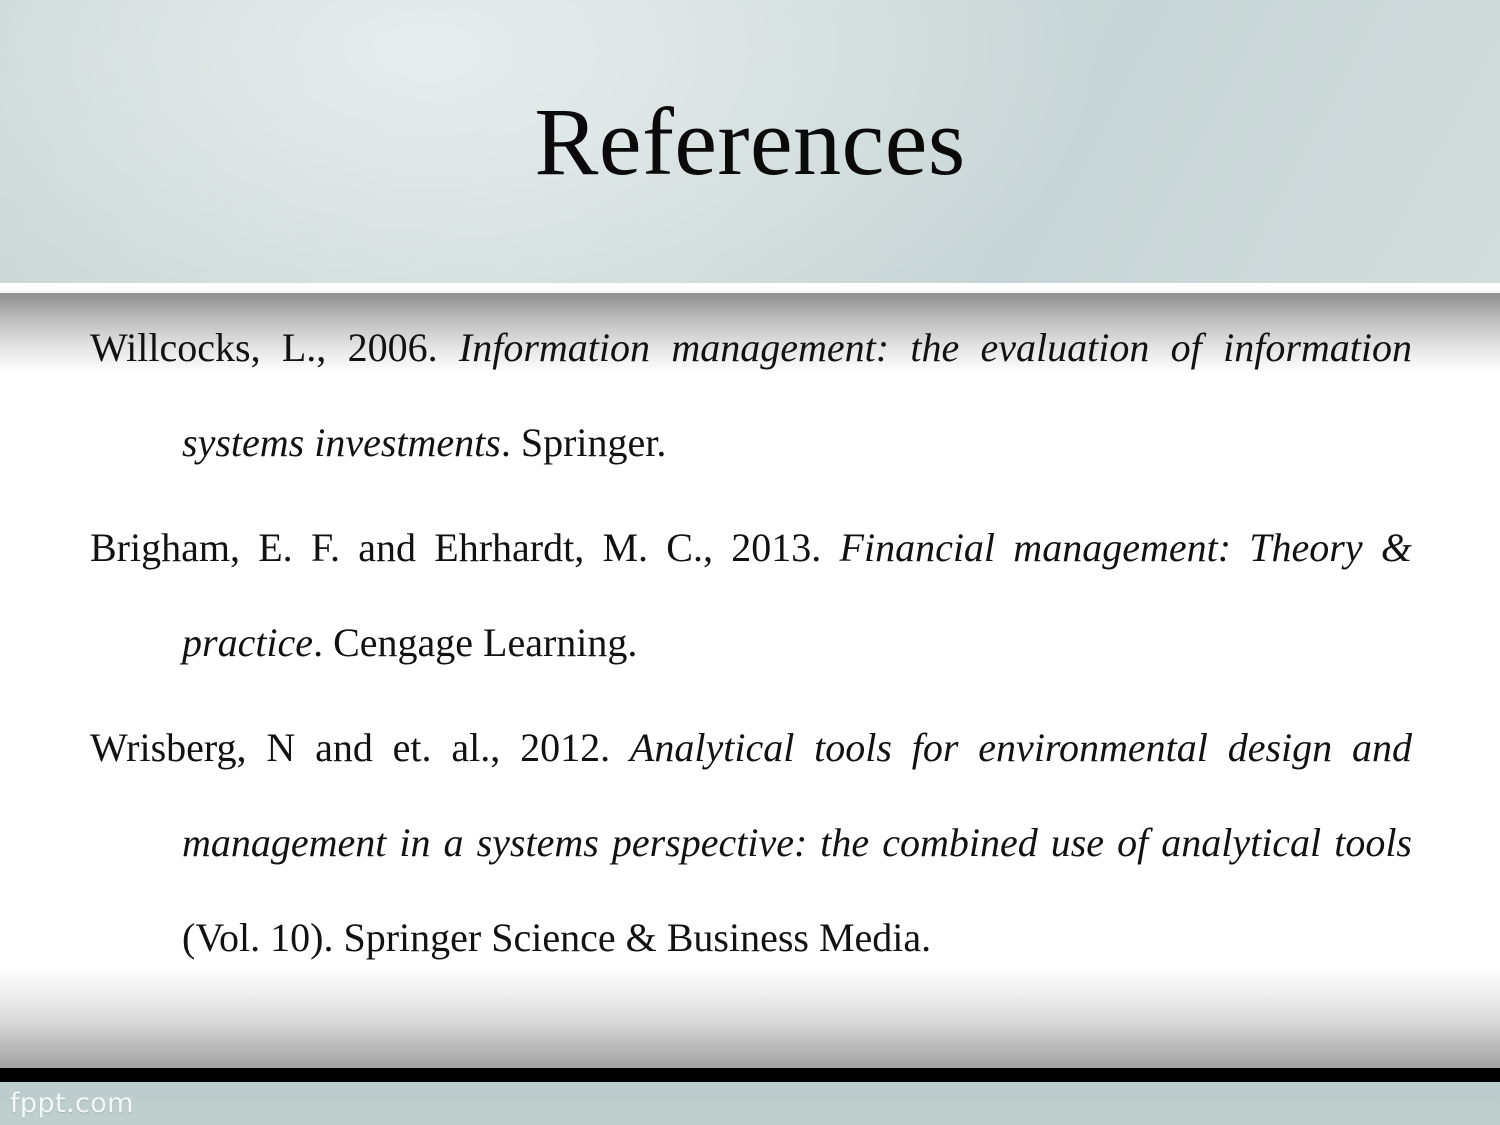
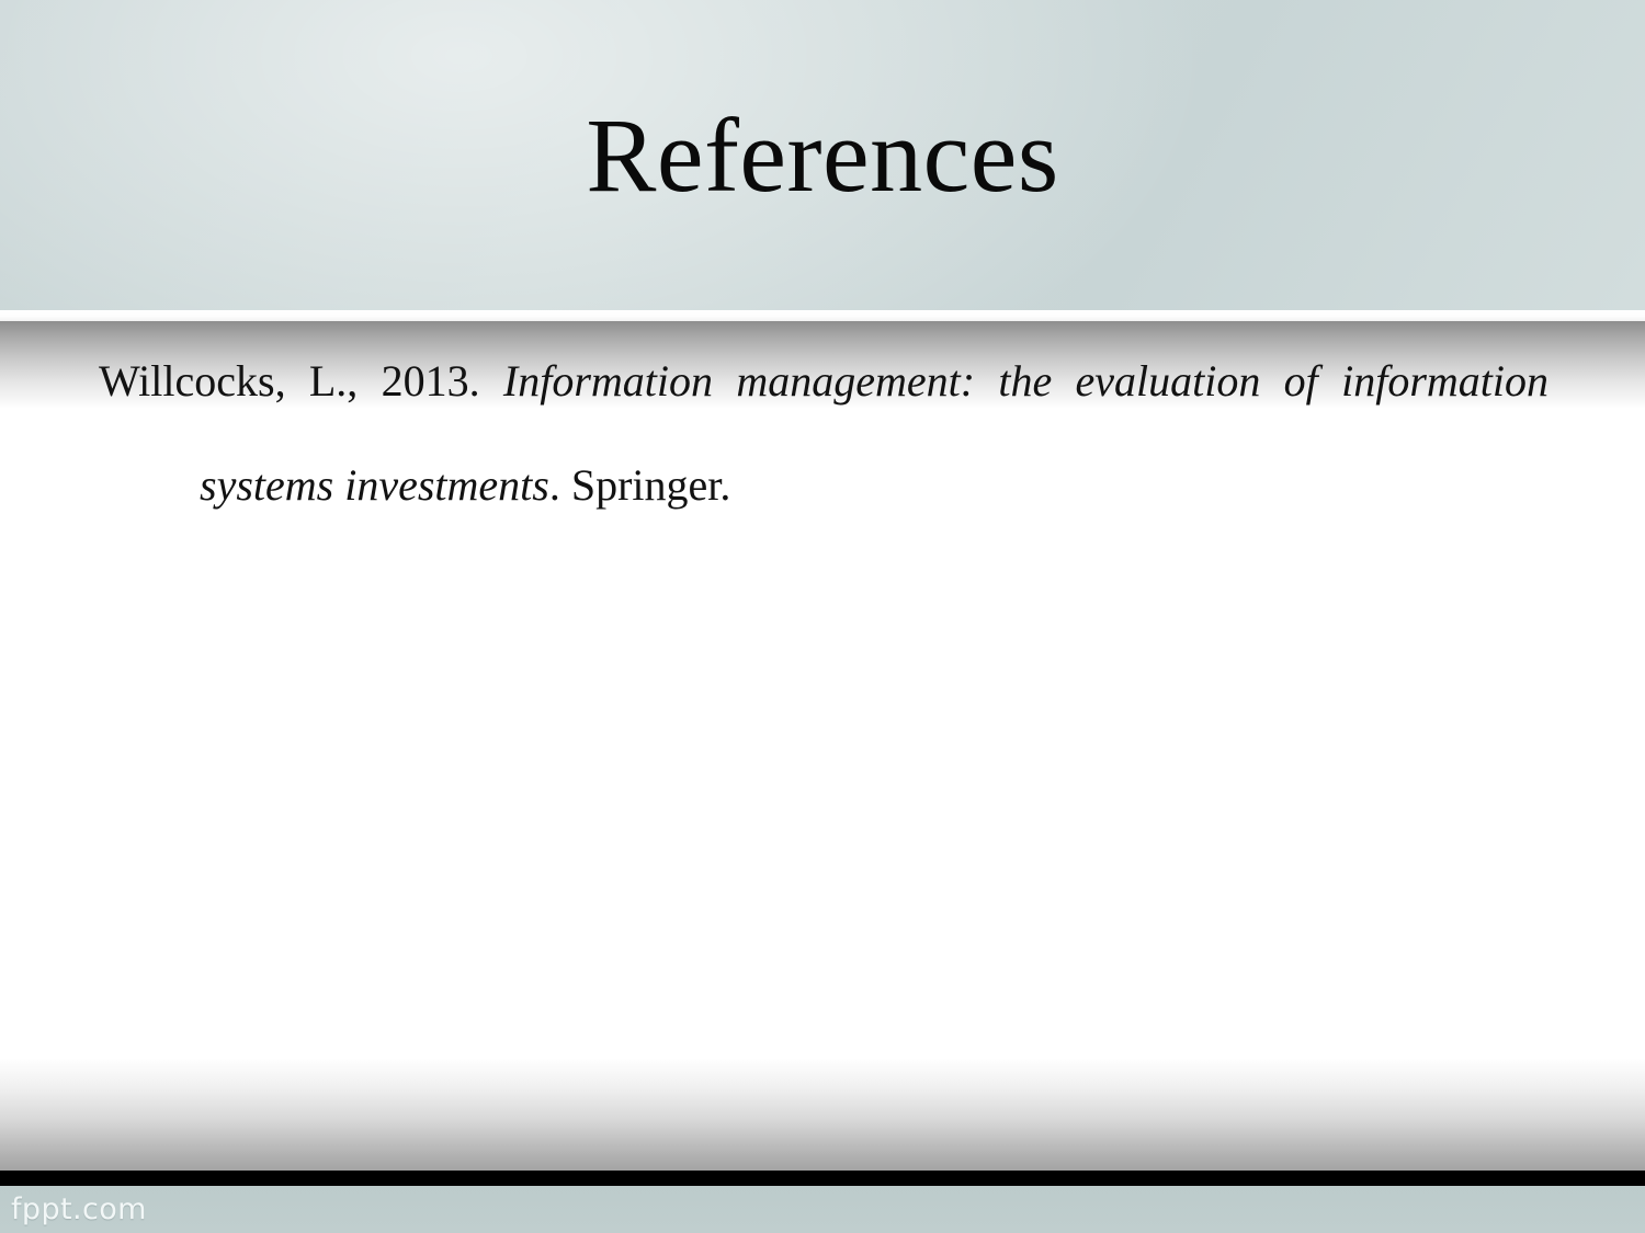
  References
- Willcocks, L., 2006. Information management: the evaluation of information systems investments. Springer.
+ Willcocks, L., 2013. Information management: the evaluation of information systems investments. Springer.
- Brigham, E. F. and Ehrhardt, M. C., 2013. Financial management: Theory & practice. Cengage Learning.
- Wrisberg, N and et. al., 2012. Analytical tools for environmental design and management in a systems perspective: the combined use of analytical tools (Vol. 10). Springer Science & Business Media.
  fppt.com
